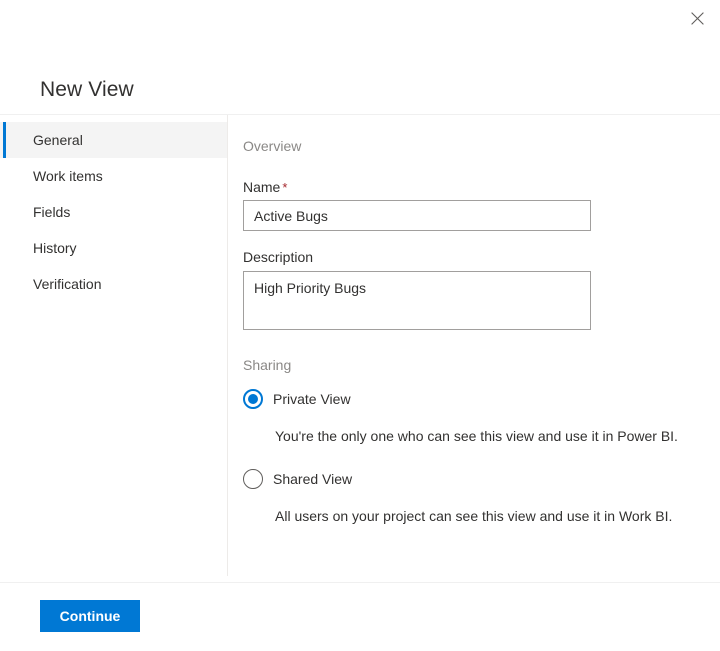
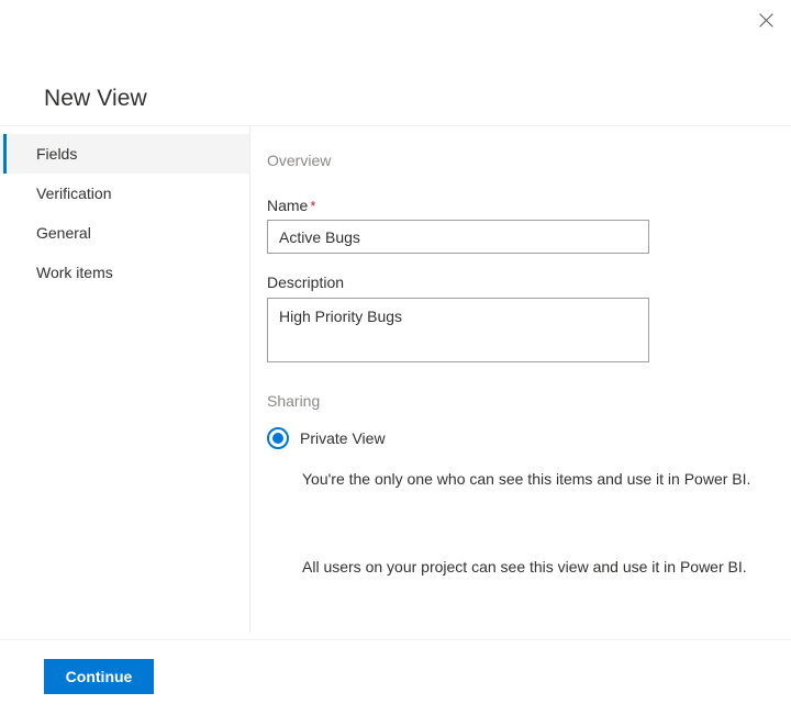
  New View
- General
+ Fields
- Work items
+ Verification
- Fields
+ General
- History
- Verification
+ Work items
  Overview
  Name *
  Active Bugs
  Description
  High Priority Bugs
  Sharing
  Private View
- You're the only one who can see this view and use it in Power BI.
+ You're the only one who can see this items and use it in Power BI.
- Shared View
- All users on your project can see this view and use it in Work BI.
+ All users on your project can see this view and use it in Power BI.
  Continue
